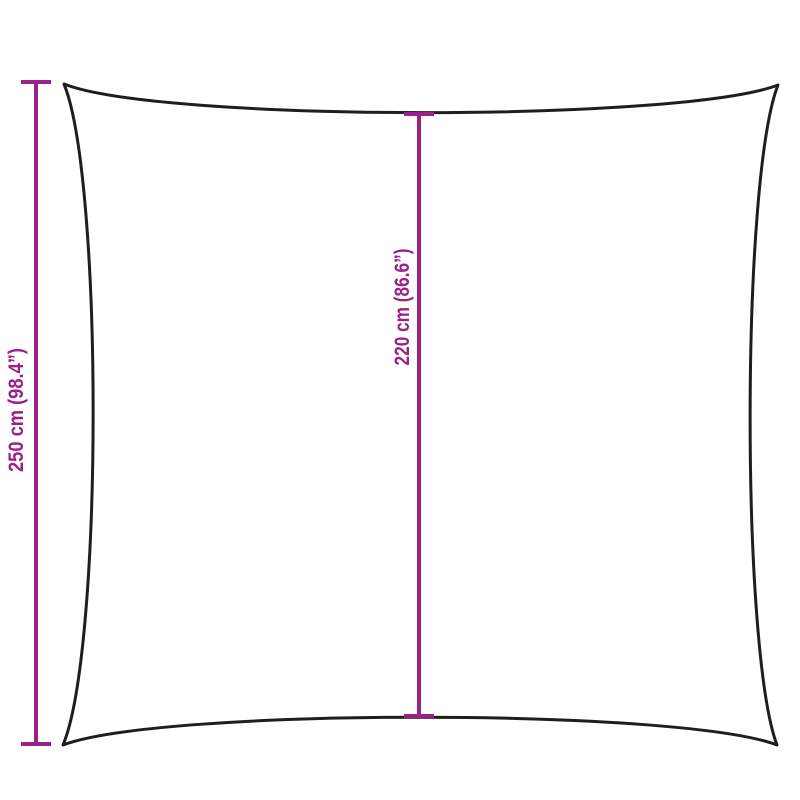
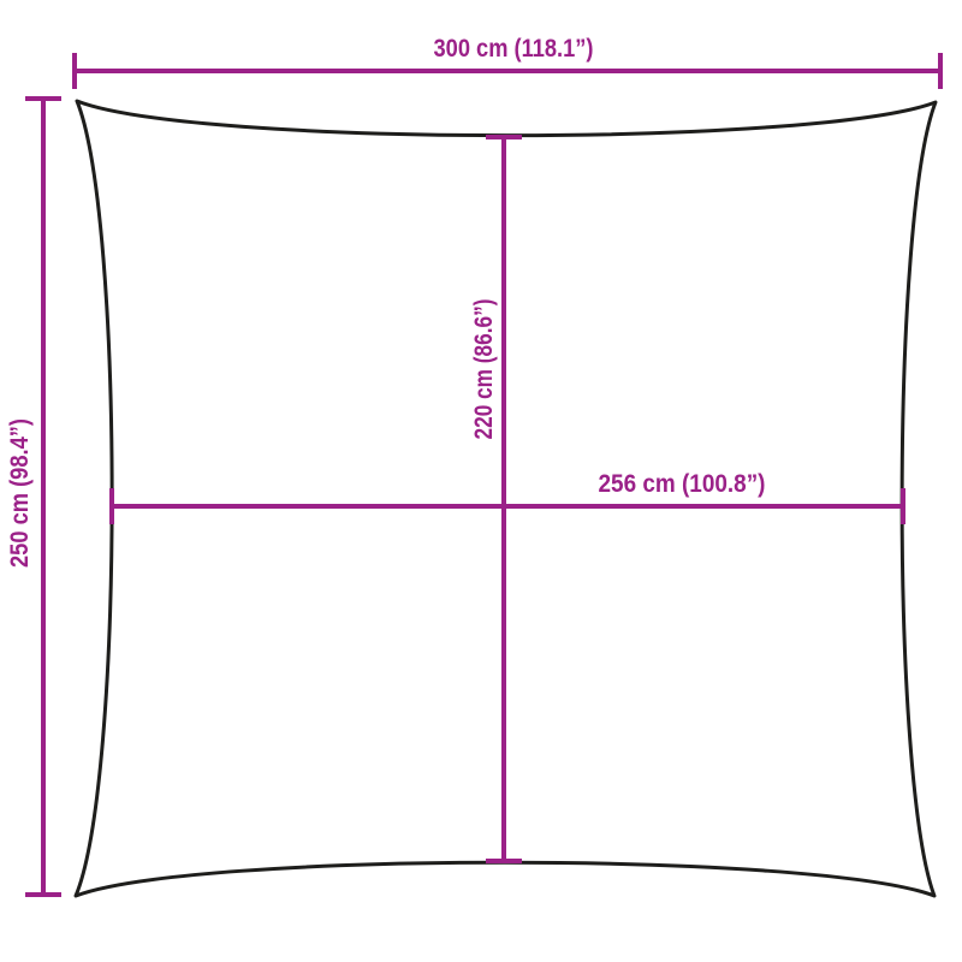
+ 300 cm (118.1”)
+ 256 cm (100.8”)
